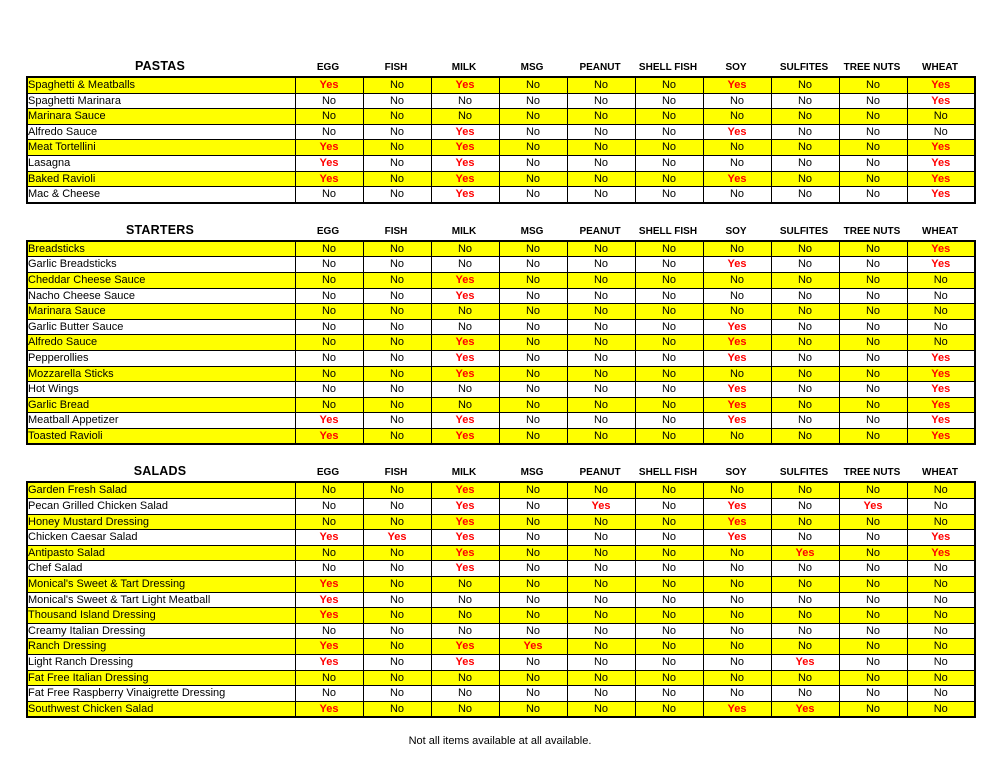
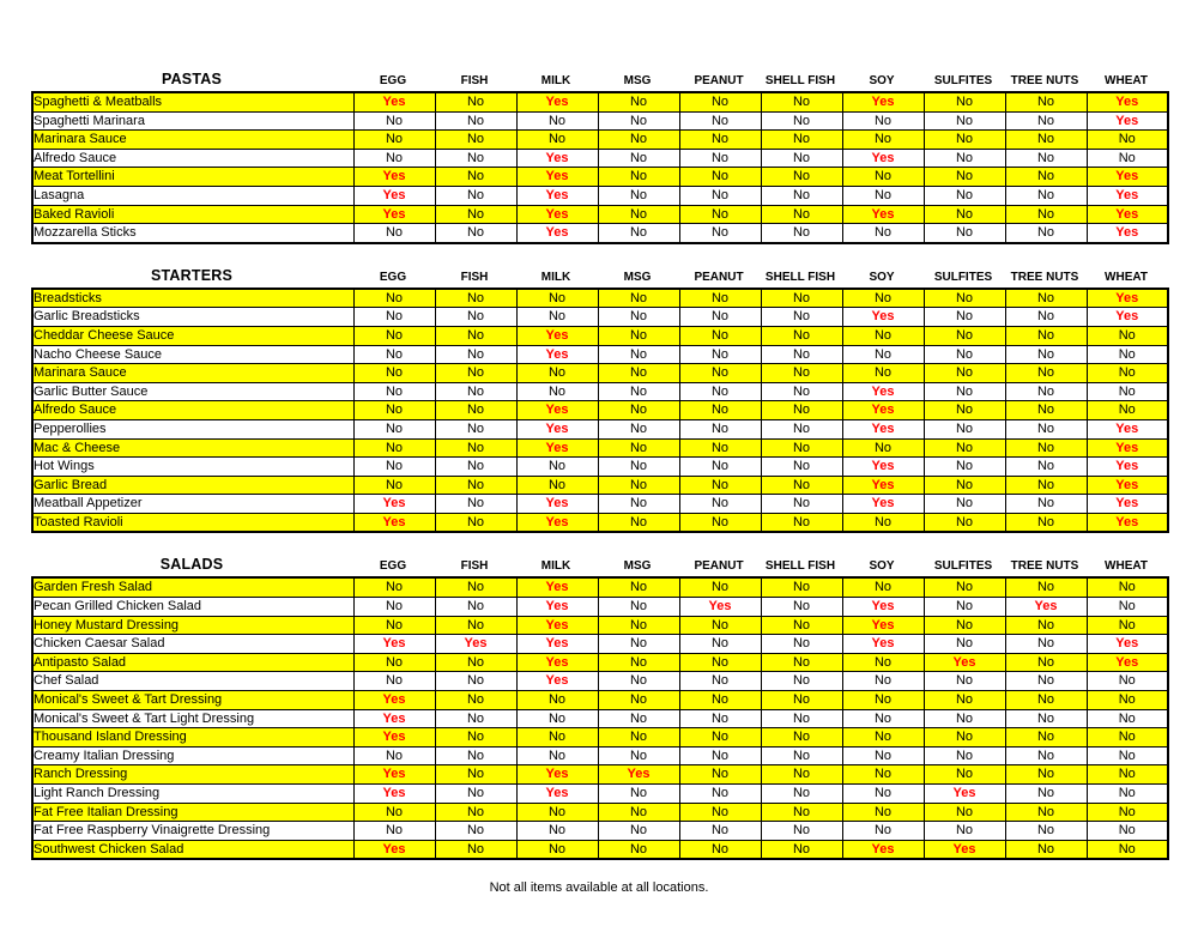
  PASTAS
  EGG
  FISH
  MILK
  MSG
  PEANUT
  SHELL FISH
  SOY
  SULFITES
  TREE NUTS
  WHEAT
  Spaghetti & Meatballs	Yes	No	Yes	No	No	No	Yes	No	No	Yes
  Spaghetti Marinara	No	No	No	No	No	No	No	No	No	Yes
  Marinara Sauce	No	No	No	No	No	No	No	No	No	No
  Alfredo Sauce	No	No	Yes	No	No	No	Yes	No	No	No
  Meat Tortellini	Yes	No	Yes	No	No	No	No	No	No	Yes
  Lasagna	Yes	No	Yes	No	No	No	No	No	No	Yes
  Baked Ravioli	Yes	No	Yes	No	No	No	Yes	No	No	Yes
- Mac & Cheese	No	No	Yes	No	No	No	No	No	No	Yes
+ Mozzarella Sticks	No	No	Yes	No	No	No	No	No	No	Yes
  STARTERS
  EGG
  FISH
  MILK
  MSG
  PEANUT
  SHELL FISH
  SOY
  SULFITES
  TREE NUTS
  WHEAT
  Breadsticks	No	No	No	No	No	No	No	No	No	Yes
  Garlic Breadsticks	No	No	No	No	No	No	Yes	No	No	Yes
  Cheddar Cheese Sauce	No	No	Yes	No	No	No	No	No	No	No
  Nacho Cheese Sauce	No	No	Yes	No	No	No	No	No	No	No
  Marinara Sauce	No	No	No	No	No	No	No	No	No	No
  Garlic Butter Sauce	No	No	No	No	No	No	Yes	No	No	No
  Alfredo Sauce	No	No	Yes	No	No	No	Yes	No	No	No
  Pepperollies	No	No	Yes	No	No	No	Yes	No	No	Yes
- Mozzarella Sticks	No	No	Yes	No	No	No	No	No	No	Yes
+ Mac & Cheese	No	No	Yes	No	No	No	No	No	No	Yes
  Hot Wings	No	No	No	No	No	No	Yes	No	No	Yes
  Garlic Bread	No	No	No	No	No	No	Yes	No	No	Yes
  Meatball Appetizer	Yes	No	Yes	No	No	No	Yes	No	No	Yes
  Toasted Ravioli	Yes	No	Yes	No	No	No	No	No	No	Yes
  SALADS
  EGG
  FISH
  MILK
  MSG
  PEANUT
  SHELL FISH
  SOY
  SULFITES
  TREE NUTS
  WHEAT
  Garden Fresh Salad	No	No	Yes	No	No	No	No	No	No	No
  Pecan Grilled Chicken Salad	No	No	Yes	No	Yes	No	Yes	No	Yes	No
  Honey Mustard Dressing	No	No	Yes	No	No	No	Yes	No	No	No
  Chicken Caesar Salad	Yes	Yes	Yes	No	No	No	Yes	No	No	Yes
  Antipasto Salad	No	No	Yes	No	No	No	No	Yes	No	Yes
  Chef Salad	No	No	Yes	No	No	No	No	No	No	No
  Monical's Sweet & Tart Dressing	Yes	No	No	No	No	No	No	No	No	No
- Monical's Sweet & Tart Light Meatball	Yes	No	No	No	No	No	No	No	No	No
+ Monical's Sweet & Tart Light Dressing	Yes	No	No	No	No	No	No	No	No	No
  Thousand Island Dressing	Yes	No	No	No	No	No	No	No	No	No
  Creamy Italian Dressing	No	No	No	No	No	No	No	No	No	No
  Ranch Dressing	Yes	No	Yes	Yes	No	No	No	No	No	No
  Light Ranch Dressing	Yes	No	Yes	No	No	No	No	Yes	No	No
  Fat Free Italian Dressing	No	No	No	No	No	No	No	No	No	No
  Fat Free Raspberry Vinaigrette Dressing	No	No	No	No	No	No	No	No	No	No
  Southwest Chicken Salad	Yes	No	No	No	No	No	Yes	Yes	No	No
- Not all items available at all available.
+ Not all items available at all locations.
